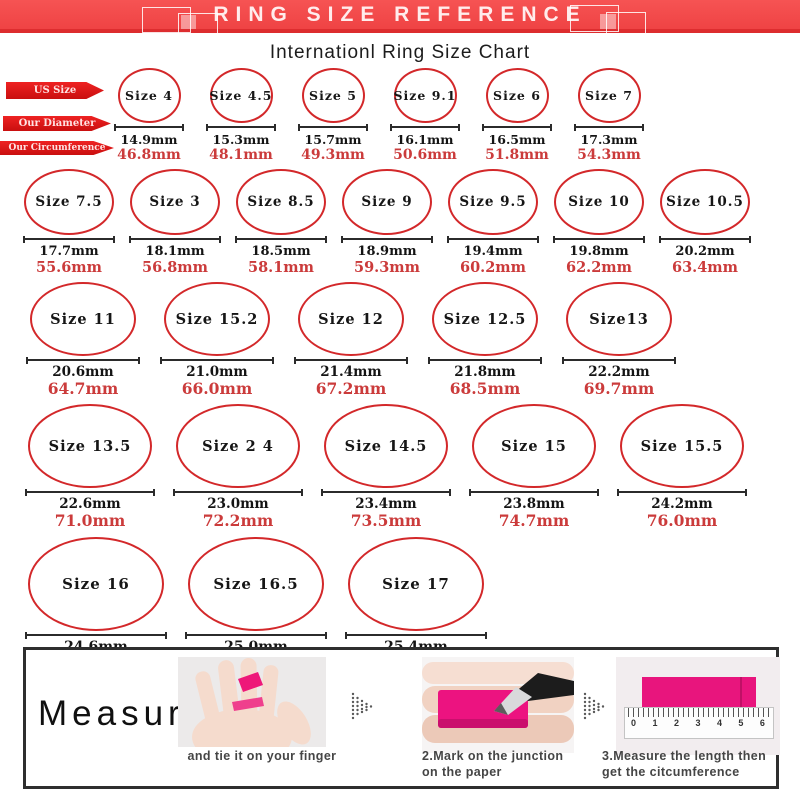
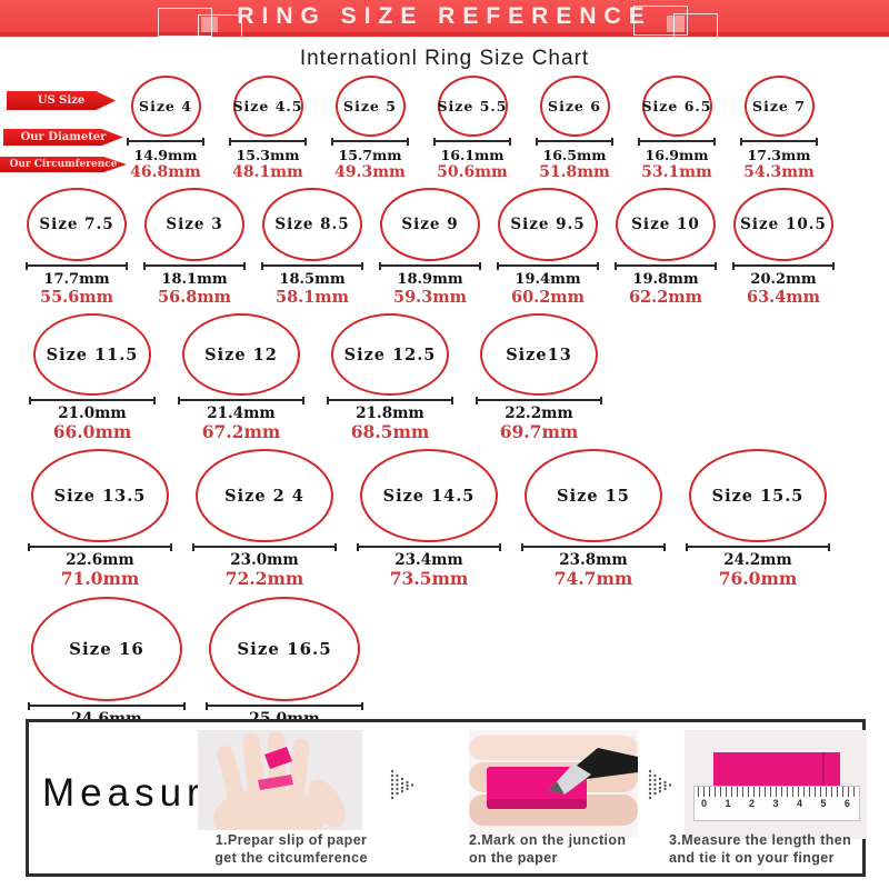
  RING SIZE REFERENCE
  Internationl Ring Size Chart
  US Size
  Our Diameter
  Our Circumference
  Size 4
  14.9mm
  46.8mm
  Size 4.5
  15.3mm
  48.1mm
  Size 5
  15.7mm
  49.3mm
- Size 9.1
+ Size 5.5
  16.1mm
  50.6mm
  Size 6
  16.5mm
  51.8mm
+ Size 6.5
+ 16.9mm
+ 53.1mm
  Size 7
  17.3mm
  54.3mm
  Size 7.5
  17.7mm
  55.6mm
  Size 3
  18.1mm
  56.8mm
  Size 8.5
  18.5mm
  58.1mm
  Size 9
  18.9mm
  59.3mm
  Size 9.5
  19.4mm
  60.2mm
  Size 10
  19.8mm
  62.2mm
  Size 10.5
  20.2mm
  63.4mm
- Size 11
- 20.6mm
- 64.7mm
- Size 15.2
+ Size 11.5
  21.0mm
  66.0mm
  Size 12
  21.4mm
  67.2mm
  Size 12.5
  21.8mm
  68.5mm
  Size13
  22.2mm
  69.7mm
  Size 13.5
  22.6mm
  71.0mm
  Size 2 4
  23.0mm
  72.2mm
  Size 14.5
  23.4mm
  73.5mm
  Size 15
  23.8mm
  74.7mm
  Size 15.5
  24.2mm
  76.0mm
  Size 16
  Size 16.5
- Size 17
  Measur
  0
  1
  2
  3
  4
  5
  6
+ 1.Prepar slip of paper
- and tie it on your finger
+ get the citcumference
  2.Mark on the junction
  on the paper
  3.Measure the length then
- get the citcumference
+ and tie it on your finger
